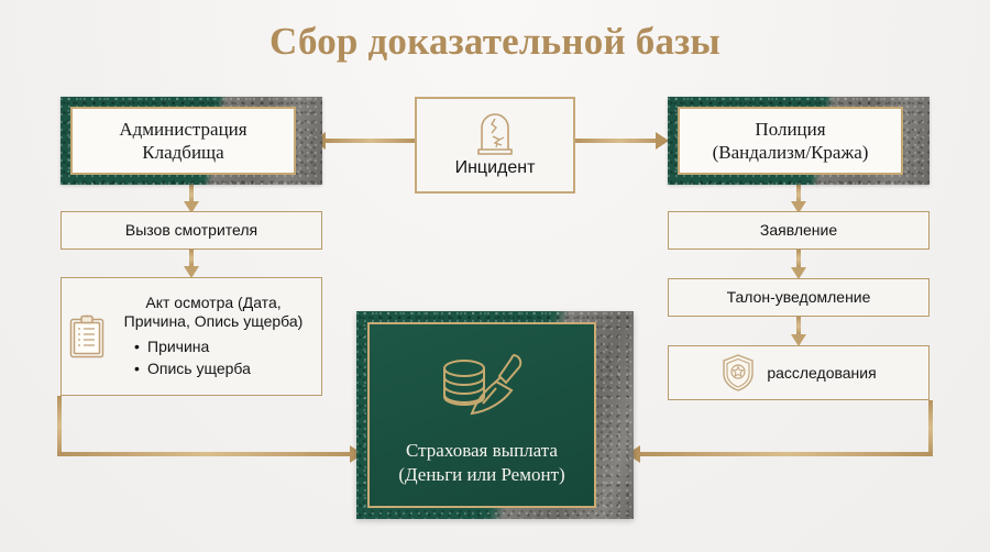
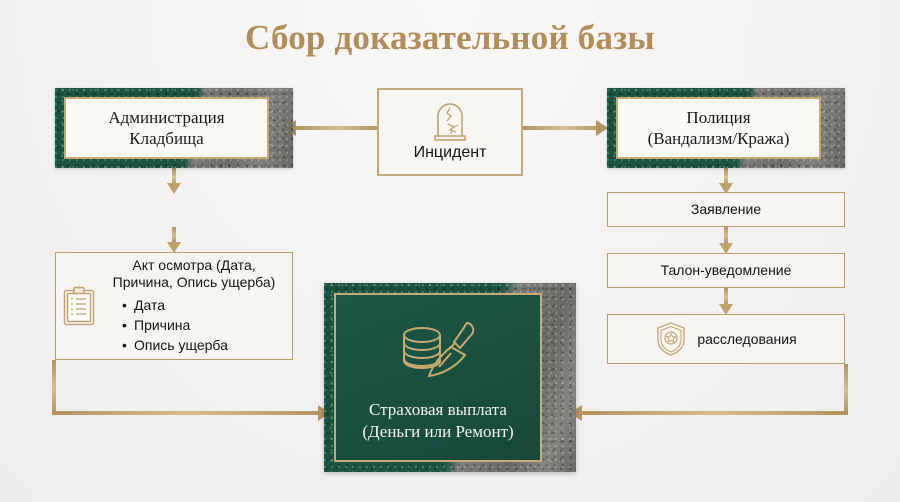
  Сбор доказательной базы
  Администрация
  Кладбища
  Инцидент
  Полиция
  (Вандализм/Кража)
- Вызов смотрителя
  Акт осмотра (Дата,
  Причина, Опись ущерба)
+ Дата
  Причина
  Опись ущерба
  Заявление
  Талон-уведомление
  расследования
  Страховая выплата
  (Деньги или Ремонт)
